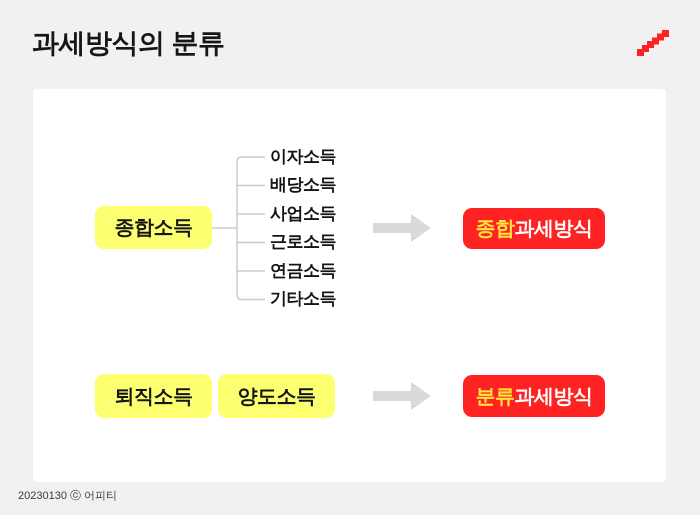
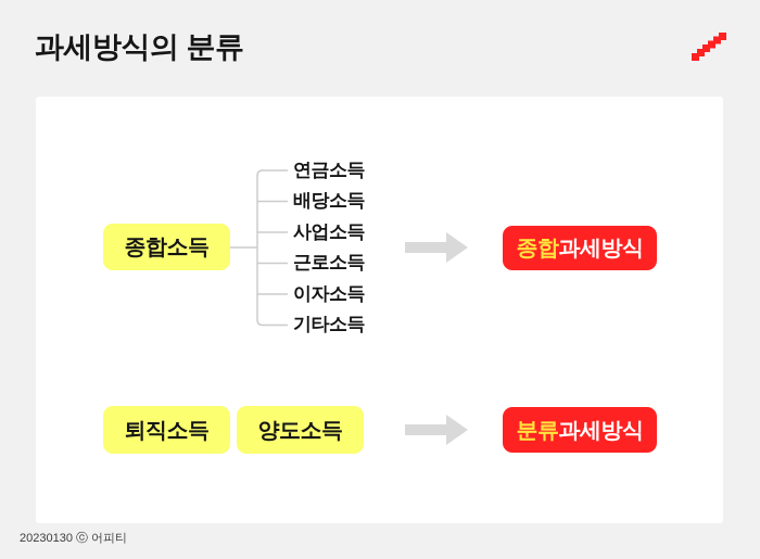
  과세방식의 분류
  종합소득
- 이자소득
+ 연금소득
  배당소득
  사업소득
  근로소득
- 연금소득
+ 이자소득
  기타소득
  종합
  과세방식
  퇴직소득
  양도소득
  분류
  과세방식
  20230130 ⓒ 어피티
